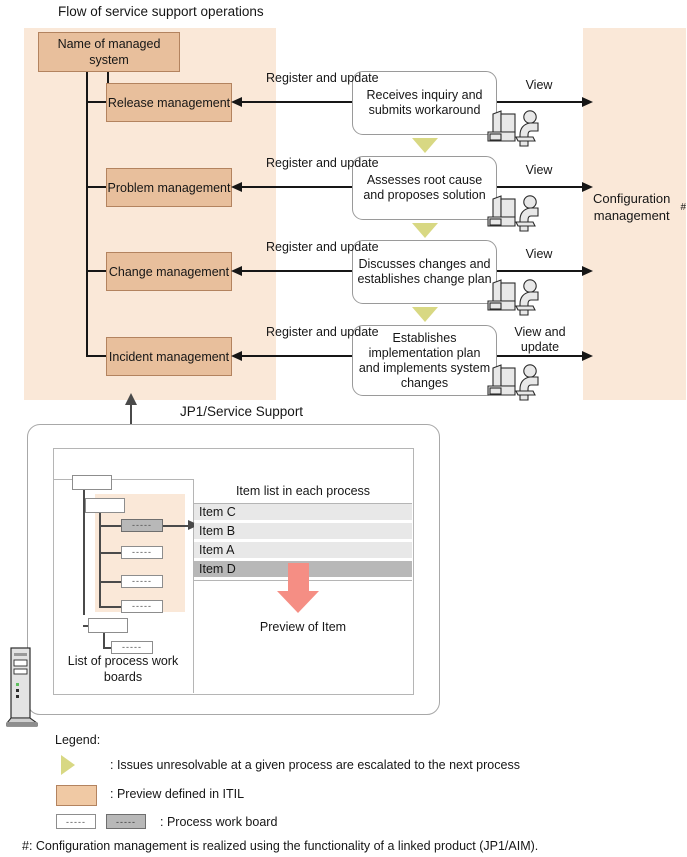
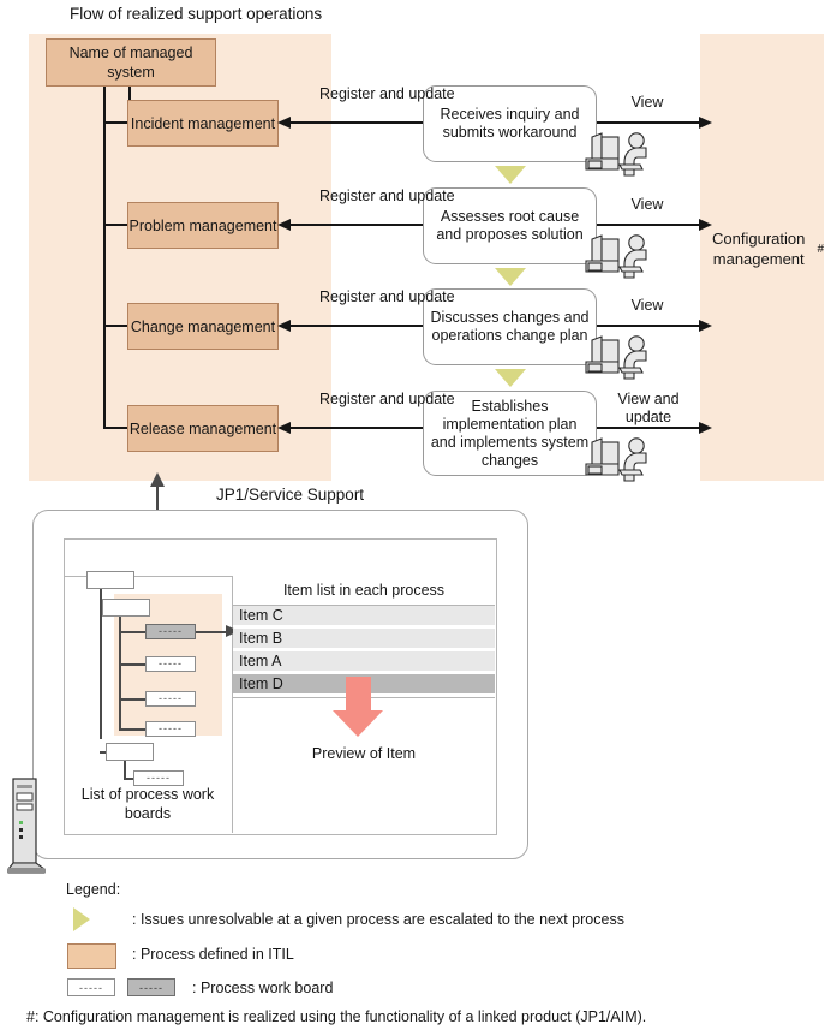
- Flow of service support operations
+ Flow of realized support operations
  JP1/Service Support
  Name of managed system
- Release management
+ Incident management
  Problem management
  Change management
- Incident management
+ Release management
  Configuration management
  #
  Receives inquiry and submits workaround
  Assesses root cause and proposes solution
- Discusses changes and establishes change plan
+ Discusses changes and operations change plan
  Establishes implementation plan and implements system changes
  Register and update
  Register and update
  Register and update
  Register and update
  View
  View
  View
  View and update
  -----
  -----
  -----
  -----
  -----
  List of process work boards
  Item list in each process
  Item C
  Item B
  Item A
  Item D
  Preview of Item
  Legend:
  : Issues unresolvable at a given process are escalated to the next process
- : Preview defined in ITIL
+ : Process defined in ITIL
  -----
  -----
  : Process work board
  #: Configuration management is realized using the functionality of a linked product (JP1/AIM).
